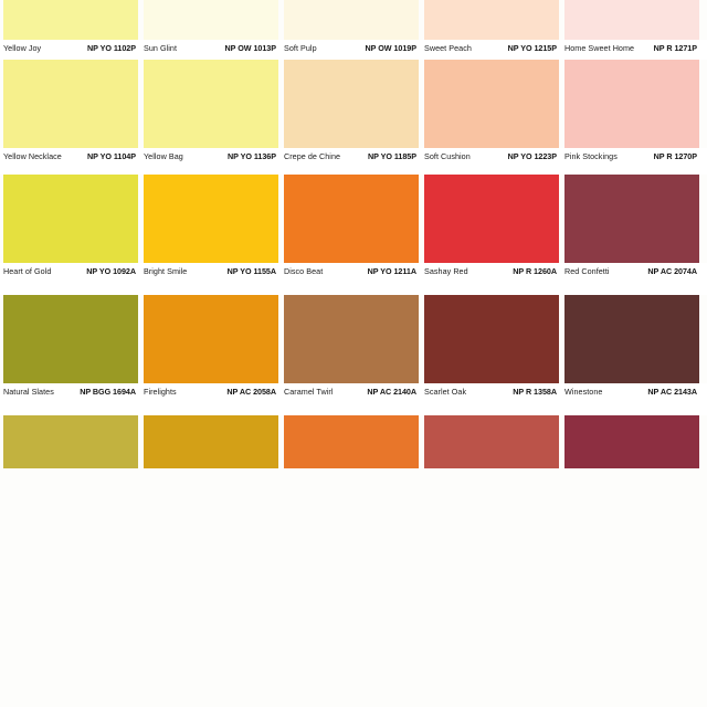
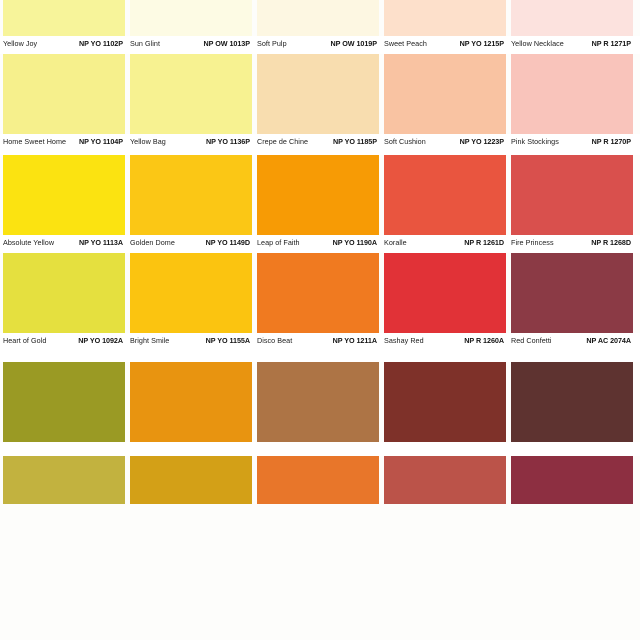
  Yellow Joy
  NP YO 1102P
  Sun Glint
  NP OW 1013P
  Soft Pulp
  NP OW 1019P
  Sweet Peach
  NP YO 1215P
- Home Sweet Home
+ Yellow Necklace
  NP R 1271P
- Yellow Necklace
+ Home Sweet Home
  NP YO 1104P
  Yellow Bag
  NP YO 1136P
  Crepe de Chine
  NP YO 1185P
  Soft Cushion
  NP YO 1223P
  Pink Stockings
  NP R 1270P
+ Absolute Yellow
+ NP YO 1113A
+ Golden Dome
+ NP YO 1149D
+ Leap of Faith
+ NP YO 1190A
+ Koralle
+ NP R 1261D
+ Fire Princess
+ NP R 1268D
  Heart of Gold
  NP YO 1092A
  Bright Smile
  NP YO 1155A
  Disco Beat
  NP YO 1211A
  Sashay Red
  NP R 1260A
  Red Confetti
  NP AC 2074A
- Natural Slates
- NP BGG 1694A
- Firelights
- NP AC 2058A
- Caramel Twirl
- NP AC 2140A
- Scarlet Oak
- NP R 1358A
- Winestone
- NP AC 2143A
